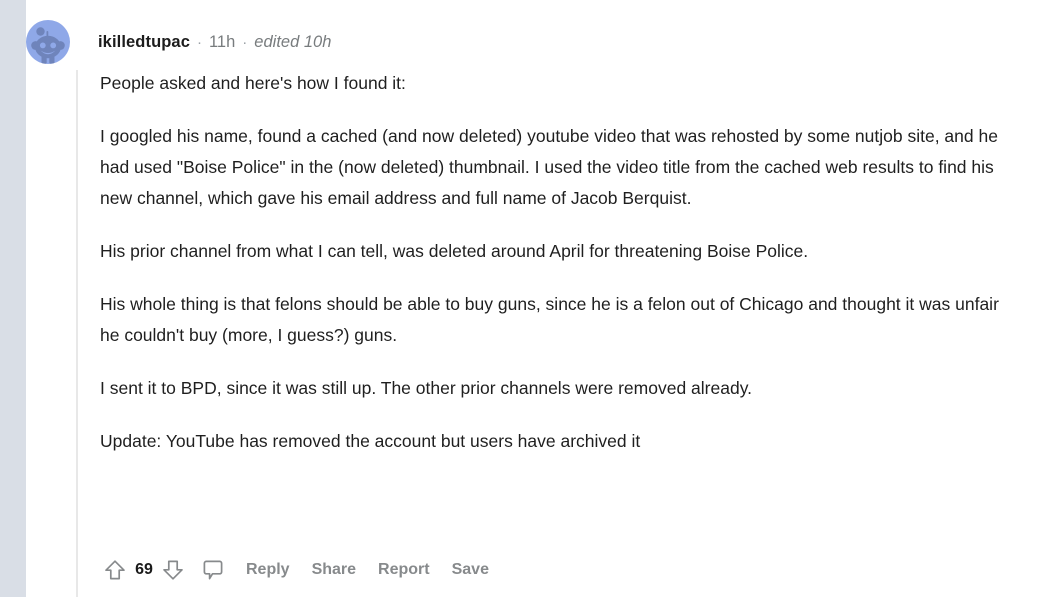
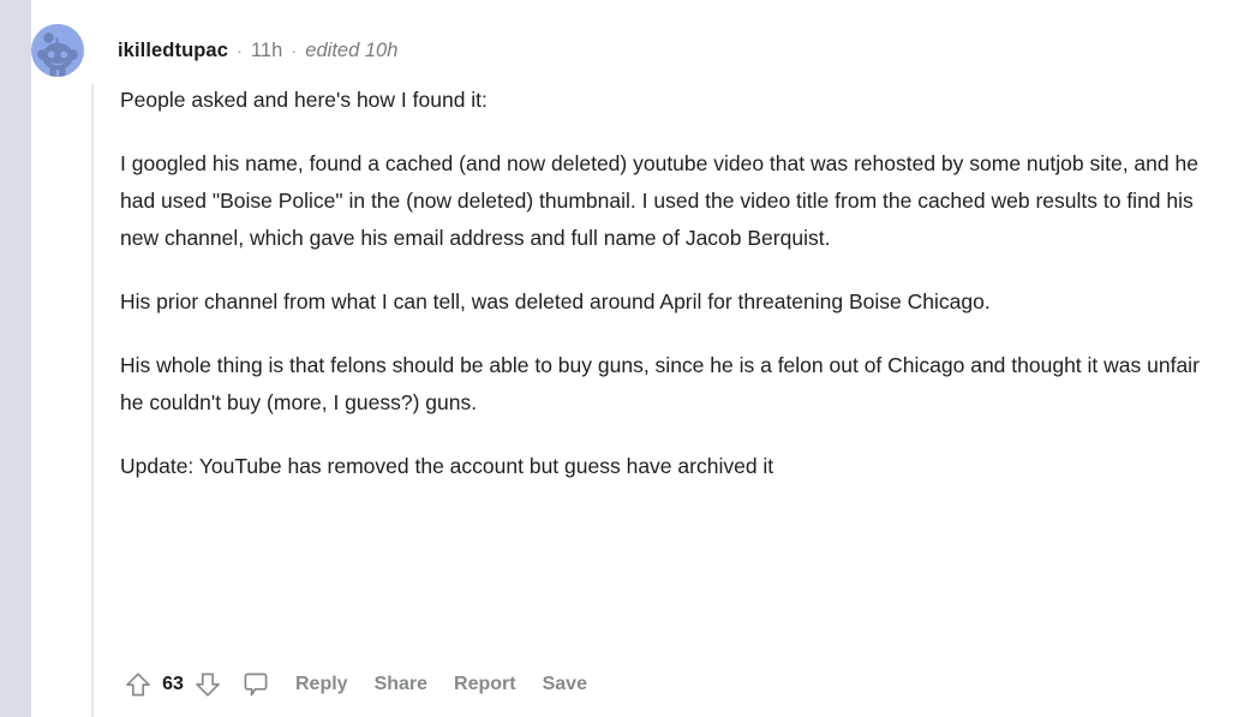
  ikilledtupac
  ·
  11h
  ·
  edited 10h
  People asked and here's how I found it:
  I googled his name, found a cached (and now deleted) youtube video that was rehosted by some nutjob site, and he had used "Boise Police" in the (now deleted) thumbnail. I used the video title from the cached web results to find his new channel, which gave his email address and full name of Jacob Berquist.
- His prior channel from what I can tell, was deleted around April for threatening Boise Police.
+ His prior channel from what I can tell, was deleted around April for threatening Boise Chicago.
  His whole thing is that felons should be able to buy guns, since he is a felon out of Chicago and thought it was unfair he couldn't buy (more, I guess?) guns.
- I sent it to BPD, since it was still up. The other prior channels were removed already.
- Update: YouTube has removed the account but users have archived it
+ Update: YouTube has removed the account but guess have archived it
- 69
+ 63
  Reply
  Share
  Report
  Save
